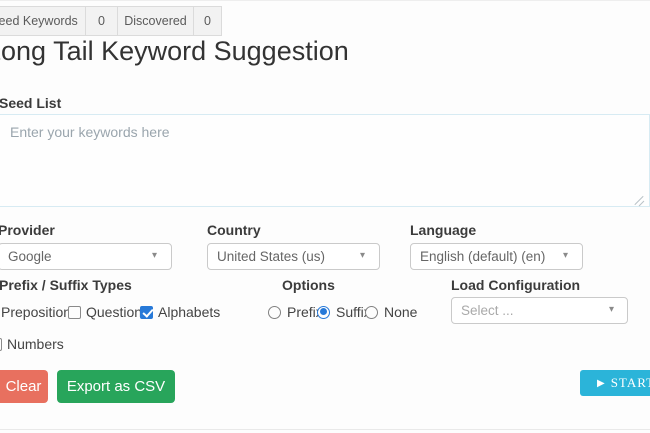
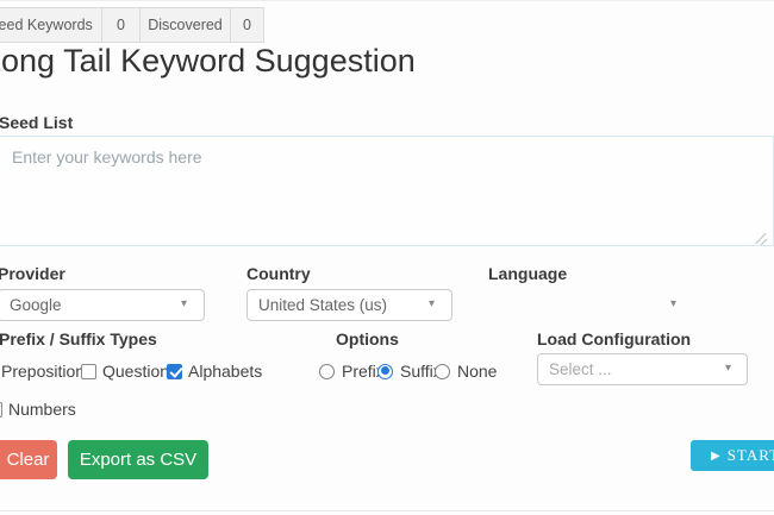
  eed Keywords
  0
  Discovered
  0
  ong Tail Keyword Suggestion
  Seed List
  Enter your keywords here
  Provider
  Country
  Language
  Google
  ▾
  United States (us)
  ▾
- English (default) (en)
  ▾
  Prefix / Suffix Types
  Options
  Load Configuration
  Prepositio
  Question
  Alphabets
  Numbers
  Prefi
  Suffi
  None
  Select ...
  ▾
  Clear
  Export as CSV
  ▶
  STAR
